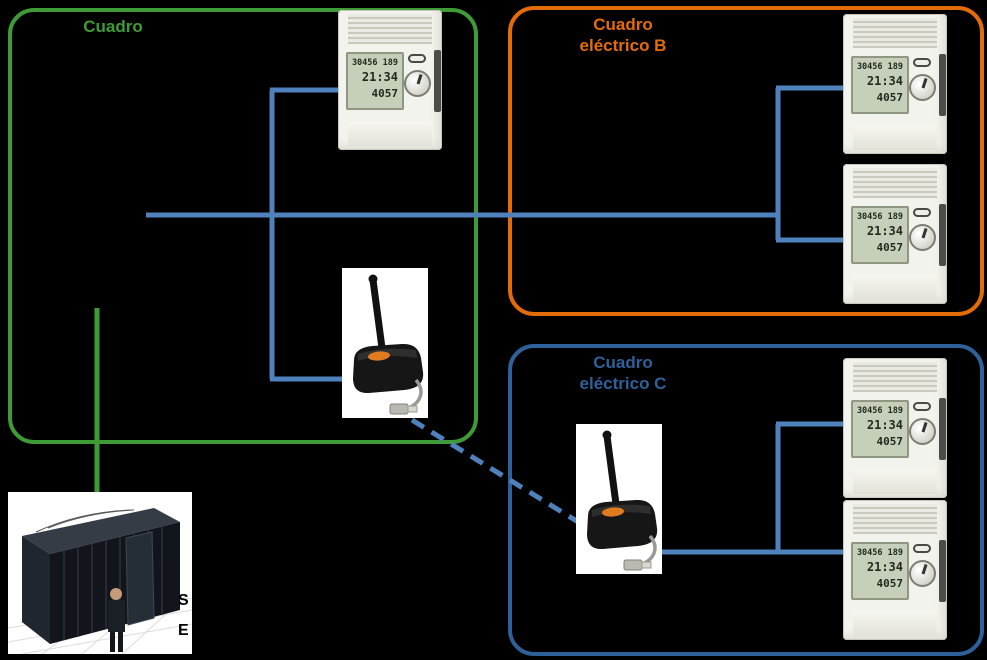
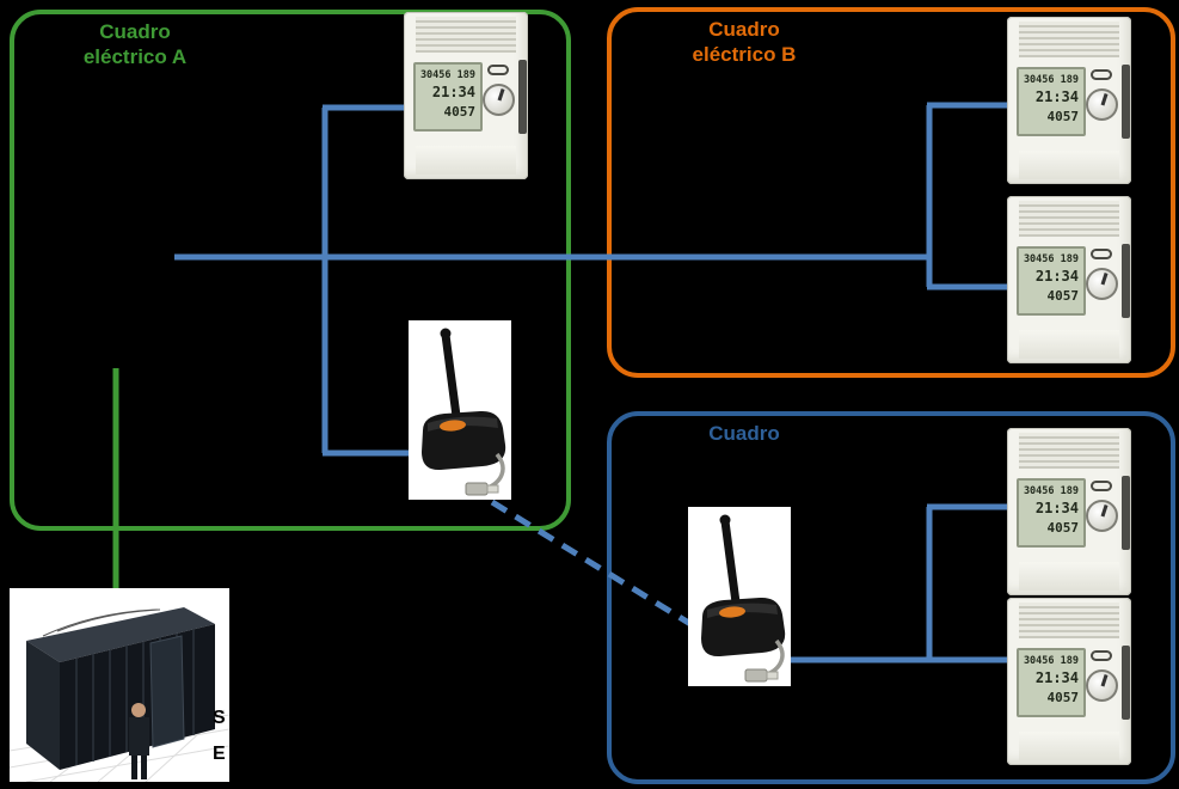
  Cuadro
+ eléctrico A
  Cuadro
  eléctrico B
  Cuadro
- eléctrico C
  30456 189
  21:34
  4057
  30456 189
  21:34
  4057
  30456 189
  21:34
  4057
  30456 189
  21:34
  4057
  30456 189
  21:34
  4057
  S
  E
